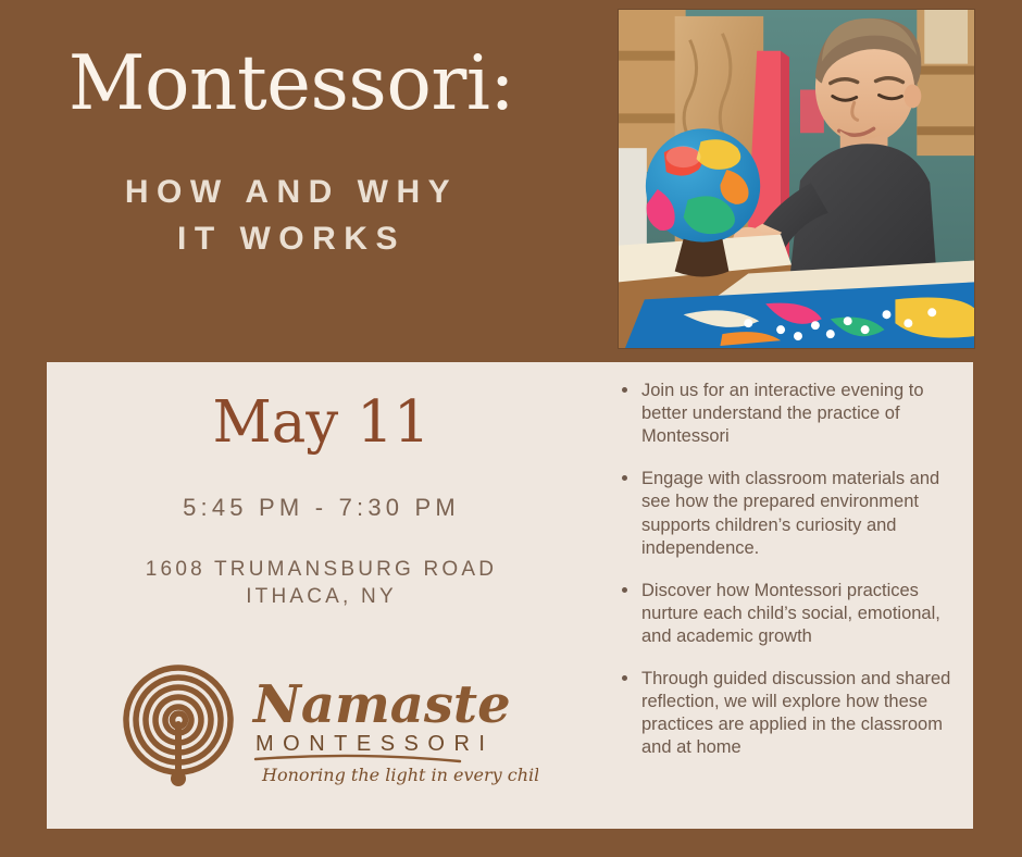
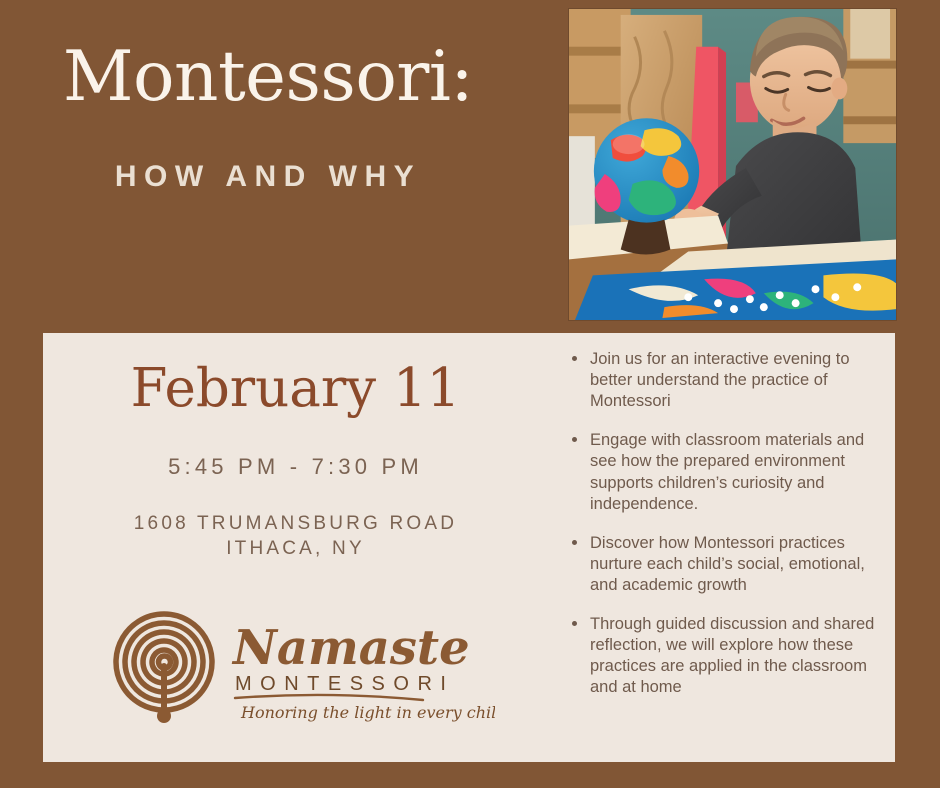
  Montessori:
  HOW AND WHY
- IT WORKS
- May 11
+ February 11
  5:45 PM - 7:30 PM
  1608 TRUMANSBURG ROAD
  ITHACA, NY
  Namaste
  MONTESSORI
  Honoring the light in every chil
  Join us for an interactive evening to better understand the practice of Montessori
  Engage with classroom materials and see how the prepared environment supports children’s curiosity and independence.
  Discover how Montessori practices nurture each child’s social, emotional, and academic growth
  Through guided discussion and shared reflection, we will explore how these practices are applied in the classroom and at home
